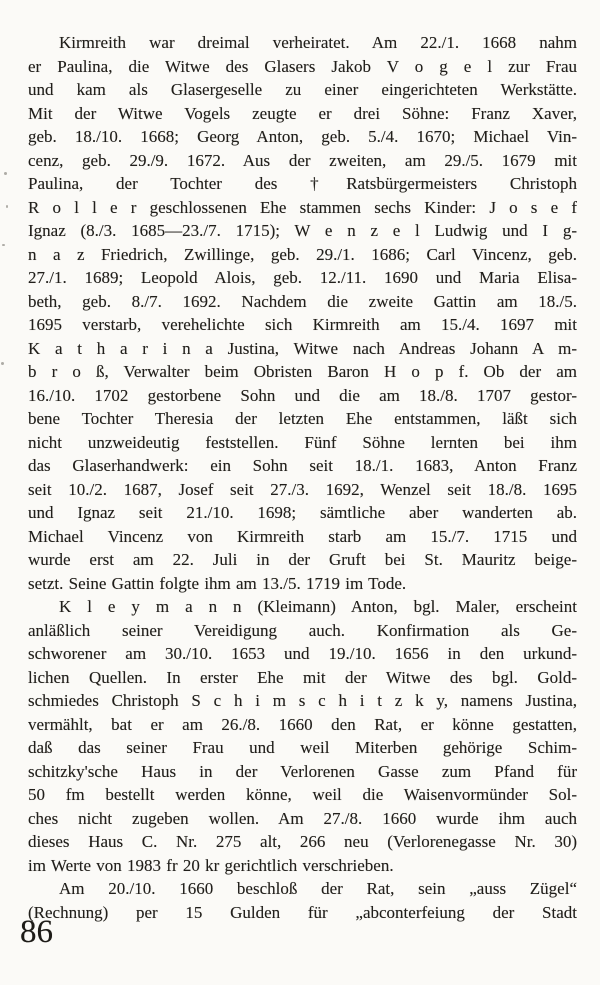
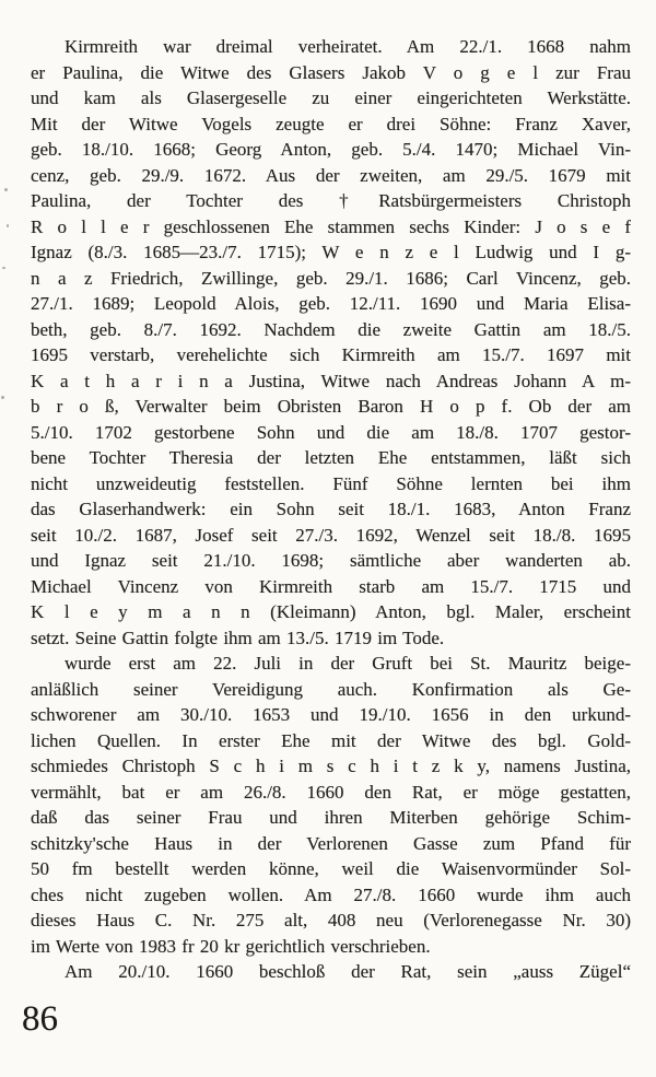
  Kirmreith war dreimal verheiratet. Am 22./1. 1668 nahm
  er Paulina, die Witwe des Glasers Jakob V o g e l zur Frau
  und kam als Glasergeselle zu einer eingerichteten Werkstätte.
  Mit der Witwe Vogels zeugte er drei Söhne: Franz Xaver,
- geb. 18./10. 1668; Georg Anton, geb. 5./4. 1670; Michael Vin-
+ geb. 18./10. 1668; Georg Anton, geb. 5./4. 1470; Michael Vin-
  cenz, geb. 29./9. 1672. Aus der zweiten, am 29./5. 1679 mit
  Paulina, der Tochter des †Ratsbürgermeisters Christoph
  R o l l e r geschlossenen Ehe stammen sechs Kinder: J o s e f
  Ignaz (8./3. 1685—23./7. 1715); W e n z e l Ludwig und I g-
  n a z Friedrich, Zwillinge, geb. 29./1. 1686; Carl Vincenz, geb.
  27./1. 1689; Leopold Alois, geb. 12./11. 1690 und Maria Elisa-
  beth, geb. 8./7. 1692. Nachdem die zweite Gattin am 18./5.
- 1695 verstarb, verehelichte sich Kirmreith am 15./4. 1697 mit
+ 1695 verstarb, verehelichte sich Kirmreith am 15./7. 1697 mit
  K a t h a r i n a Justina, Witwe nach Andreas Johann A m-
  b r o ß, Verwalter beim Obristen Baron H o p f. Ob der am
- 16./10. 1702 gestorbene Sohn und die am 18./8. 1707 gestor-
+ 5./10. 1702 gestorbene Sohn und die am 18./8. 1707 gestor-
  bene Tochter Theresia der letzten Ehe entstammen, läßt sich
  nicht unzweideutig feststellen. Fünf Söhne lernten bei ihm
  das Glaserhandwerk: ein Sohn seit 18./1. 1683, Anton Franz
  seit 10./2. 1687, Josef seit 27./3. 1692, Wenzel seit 18./8. 1695
  und Ignaz seit 21./10. 1698; sämtliche aber wanderten ab.
  Michael Vincenz von Kirmreith starb am 15./7. 1715 und
- wurde erst am 22. Juli in der Gruft bei St. Mauritz beige-
+ K l e y m a n n (Kleimann) Anton, bgl. Maler, erscheint
  setzt. Seine Gattin folgte ihm am 13./5. 1719 im Tode.
- K l e y m a n n (Kleimann) Anton, bgl. Maler, erscheint
+ wurde erst am 22. Juli in der Gruft bei St. Mauritz beige-
  anläßlich seiner Vereidigung auch. Konfirmation als Ge-
  schworener am 30./10. 1653 und 19./10. 1656 in den urkund-
  lichen Quellen. In erster Ehe mit der Witwe des bgl. Gold-
  schmiedes Christoph S c h i m s c h i t z k y, namens Justina,
- vermählt, bat er am 26./8. 1660 den Rat, er könne gestatten,
+ vermählt, bat er am 26./8. 1660 den Rat, er möge gestatten,
- daß das seiner Frau und weil Miterben gehörige Schim-
+ daß das seiner Frau und ihren Miterben gehörige Schim-
  schitzky'sche Haus in der Verlorenen Gasse zum Pfand für
  50 fm bestellt werden könne, weil die Waisenvormünder Sol-
  ches nicht zugeben wollen. Am 27./8. 1660 wurde ihm auch
- dieses Haus C. Nr. 275 alt, 266 neu (Verlorenegasse Nr. 30)
+ dieses Haus C. Nr. 275 alt, 408 neu (Verlorenegasse Nr. 30)
  im Werte von 1983 fr 20 kr gerichtlich verschrieben.
  Am 20./10. 1660 beschloß der Rat, sein „auss Zügel“
- (Rechnung) per 15 Gulden für „abconterfeiung der Stadt
  86
